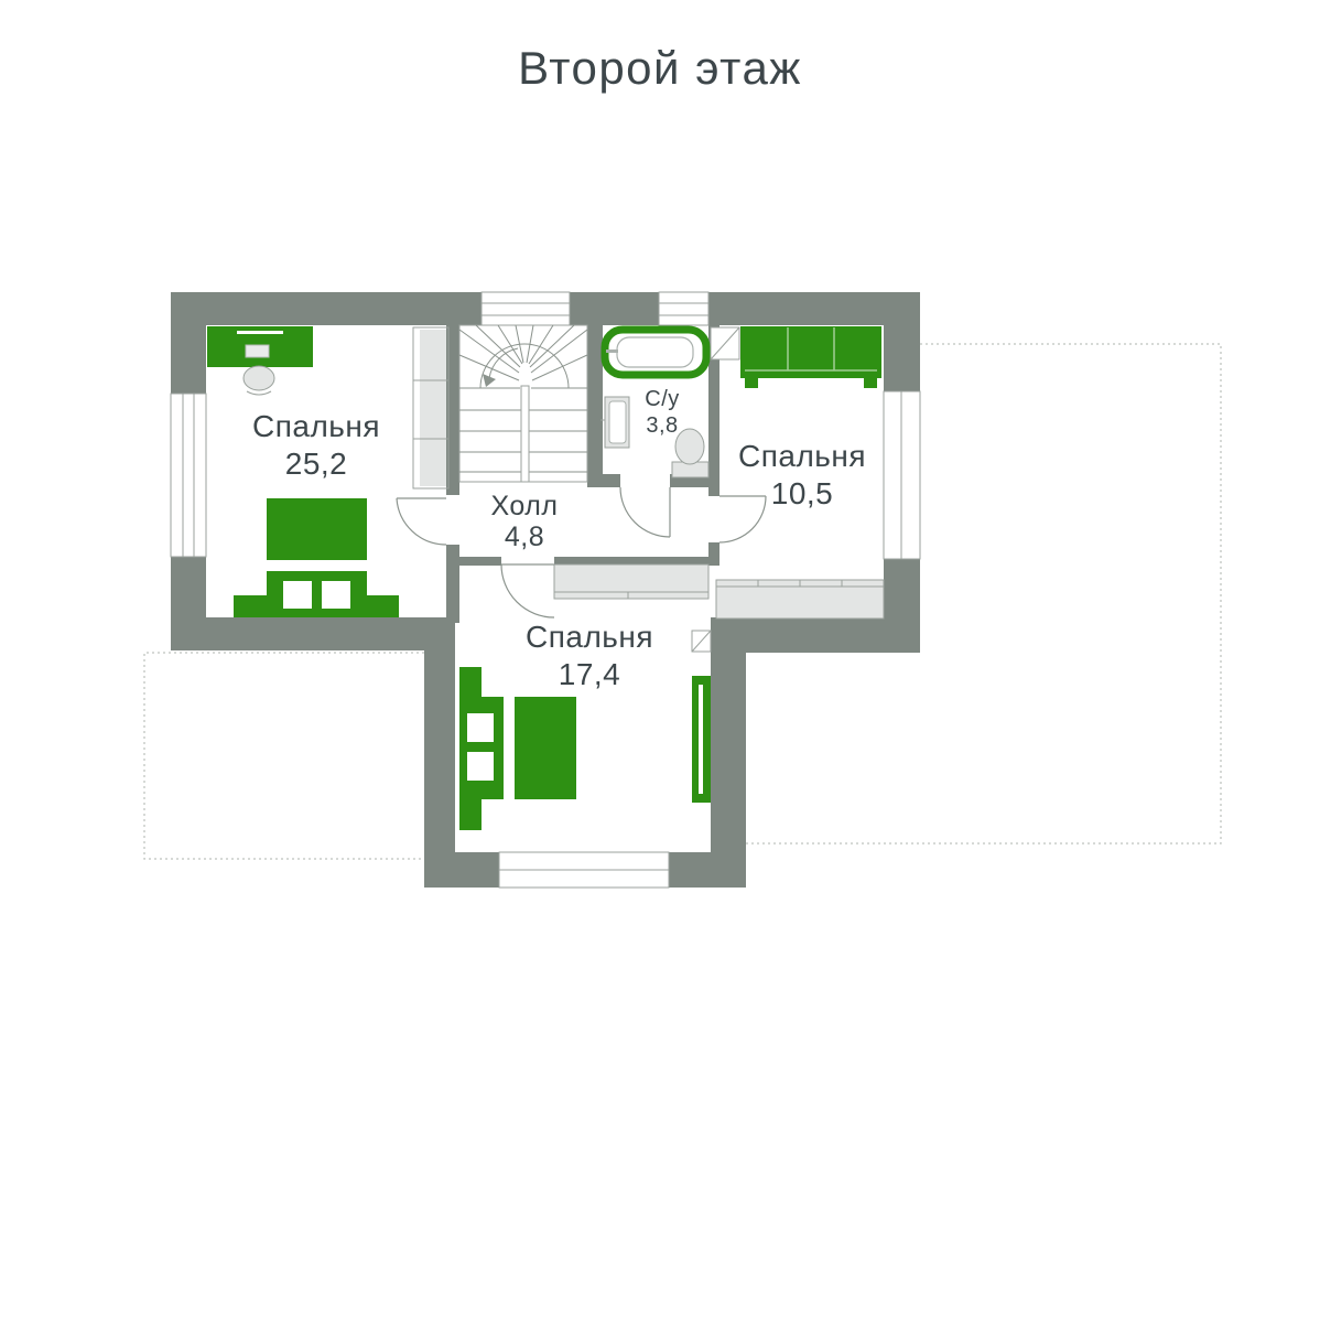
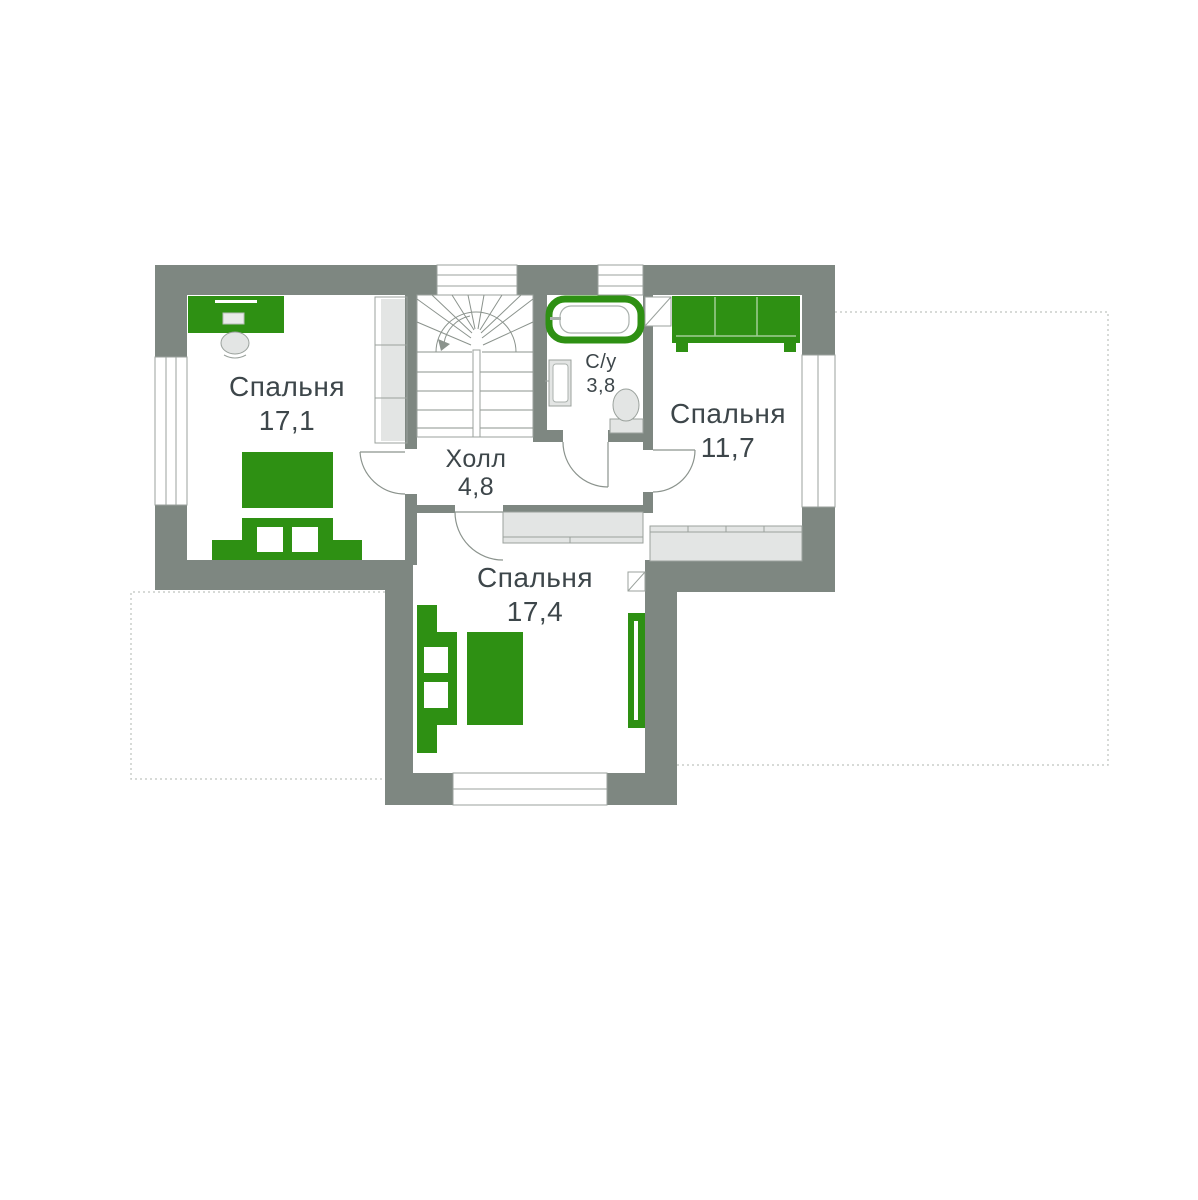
- Второй этаж
  Спальня
- 25,2
+ 17,1
  Спальня
- 10,5
+ 11,7
  Спальня
  17,4
  Холл
  4,8
  С/у
  3,8
